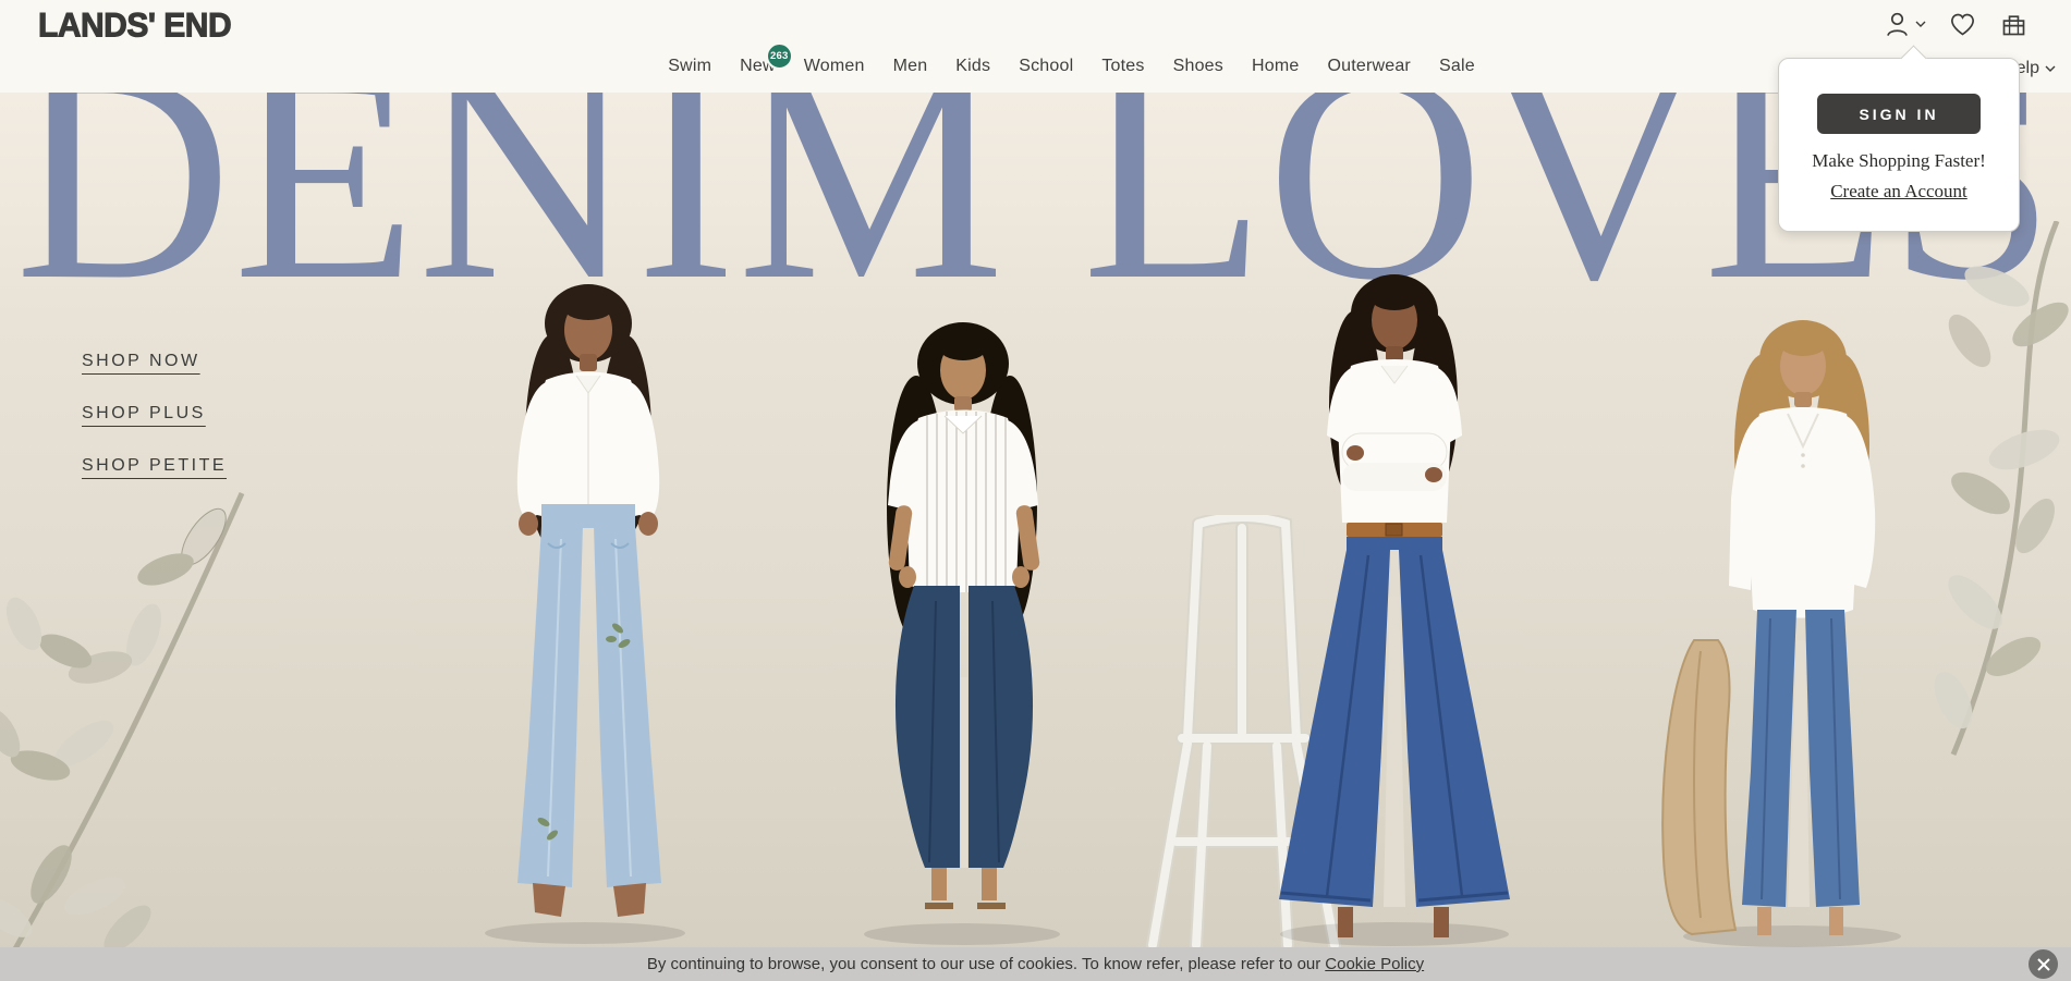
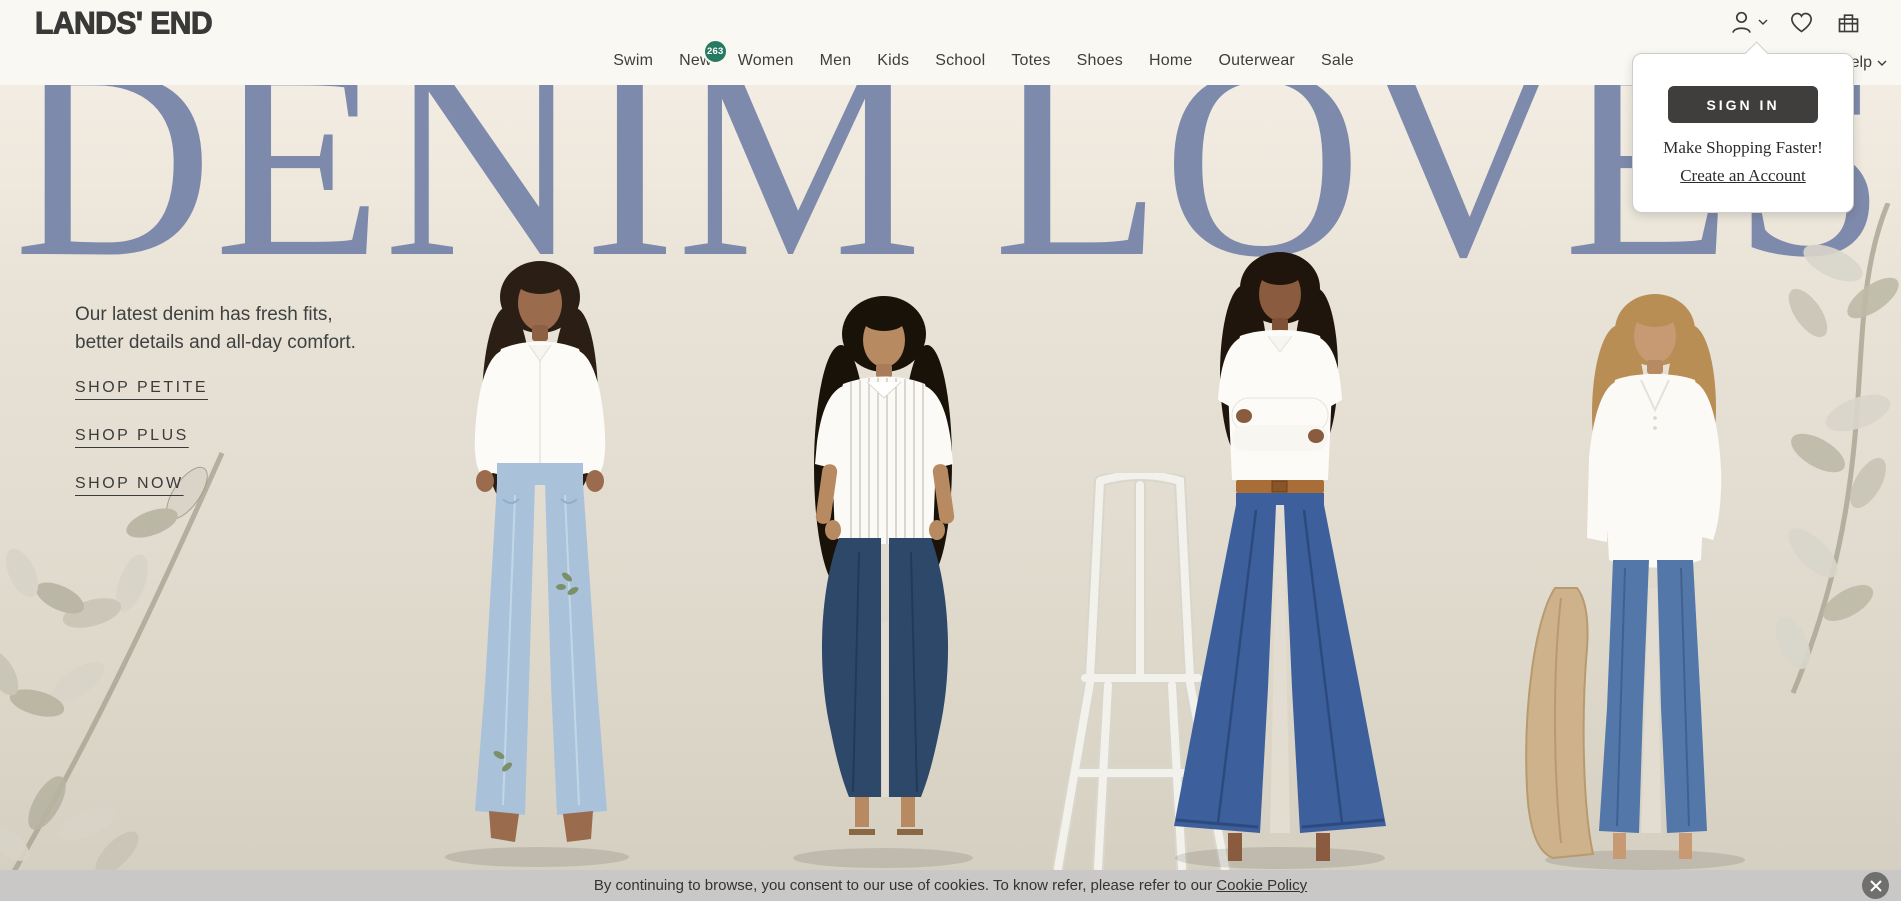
  DENIM LOV
+ Our latest denim has fresh fits,
+ better details and all-day comfort.
- SHOP NOW
+ SHOP PETITE
  SHOP PLUS
- SHOP PETITE
+ SHOP NOW
  LANDS' END
  Swim
  263
  Women
  Men
  Kids
  School
  Totes
  Shoes
  Home
  Outerwear
  Sale
  elp
  SIGN IN
  Make Shopping Faster!
  Create an Account
  By continuing to browse, you consent to our use of cookies. To know refer, please refer to our
  Cookie Policy
